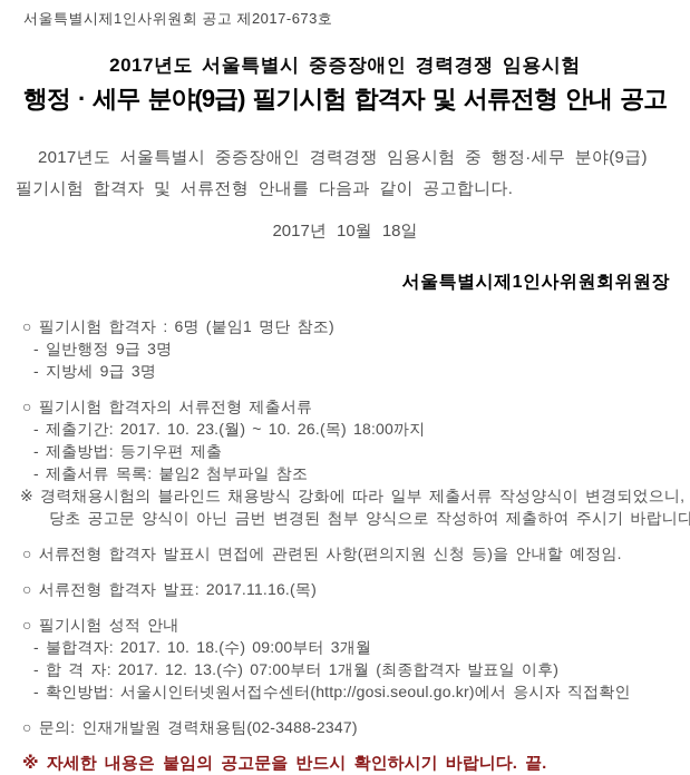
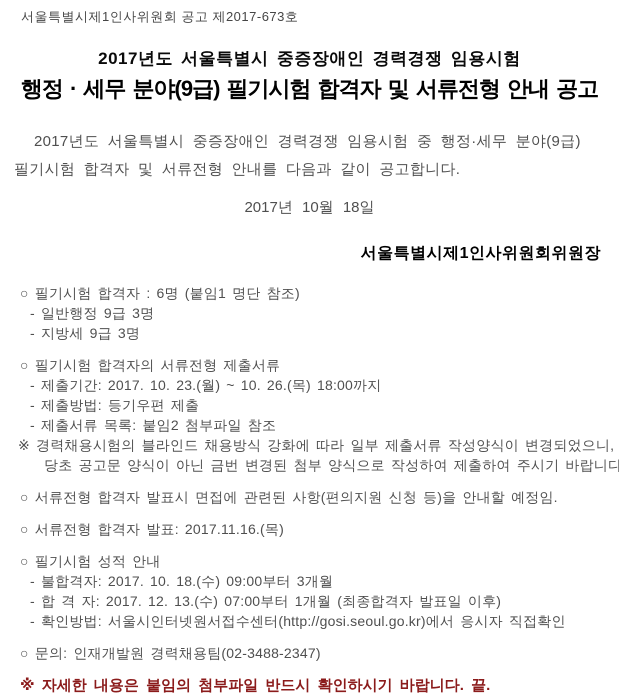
  서울특별시제1인사위원회 공고 제2017-673호
  2017년도 서울특별시 중증장애인 경력경쟁 임용시험
  행정 · 세무 분야(9급) 필기시험 합격자 및 서류전형 안내 공고
  2017년도 서울특별시 중증장애인 경력경쟁 임용시험 중 행정·세무 분야(9급)
  필기시험 합격자 및 서류전형 안내를 다음과 같이 공고합니다.
  2017년 10월 18일
  서울특별시제1인사위원회위원장
  ○ 필기시험 합격자 : 6명 (붙임1 명단 참조)
  - 일반행정 9급 3명
  - 지방세 9급 3명
  ○ 필기시험 합격자의 서류전형 제출서류
  - 제출기간: 2017. 10. 23.(월) ~ 10. 26.(목) 18:00까지
  - 제출방법: 등기우편 제출
  - 제출서류 목록: 붙임2 첨부파일 참조
  ※ 경력채용시험의 블라인드 채용방식 강화에 따라 일부 제출서류 작성양식이 변경되었으니,
  당초 공고문 양식이 아닌 금번 변경된 첨부 양식으로 작성하여 제출하여 주시기 바랍니다
  ○ 서류전형 합격자 발표시 면접에 관련된 사항(편의지원 신청 등)을 안내할 예정임.
  ○ 서류전형 합격자 발표: 2017.11.16.(목)
  ○ 필기시험 성적 안내
  - 불합격자: 2017. 10. 18.(수) 09:00부터 3개월
  - 합 격 자: 2017. 12. 13.(수) 07:00부터 1개월 (최종합격자 발표일 이후)
  - 확인방법: 서울시인터넷원서접수센터(http://gosi.seoul.go.kr)에서 응시자 직접확인
  ○ 문의: 인재개발원 경력채용팀(02-3488-2347)
- ※ 자세한 내용은 붙임의 공고문을 반드시 확인하시기 바랍니다. 끝.
+ ※ 자세한 내용은 붙임의 첨부파일 반드시 확인하시기 바랍니다. 끝.
